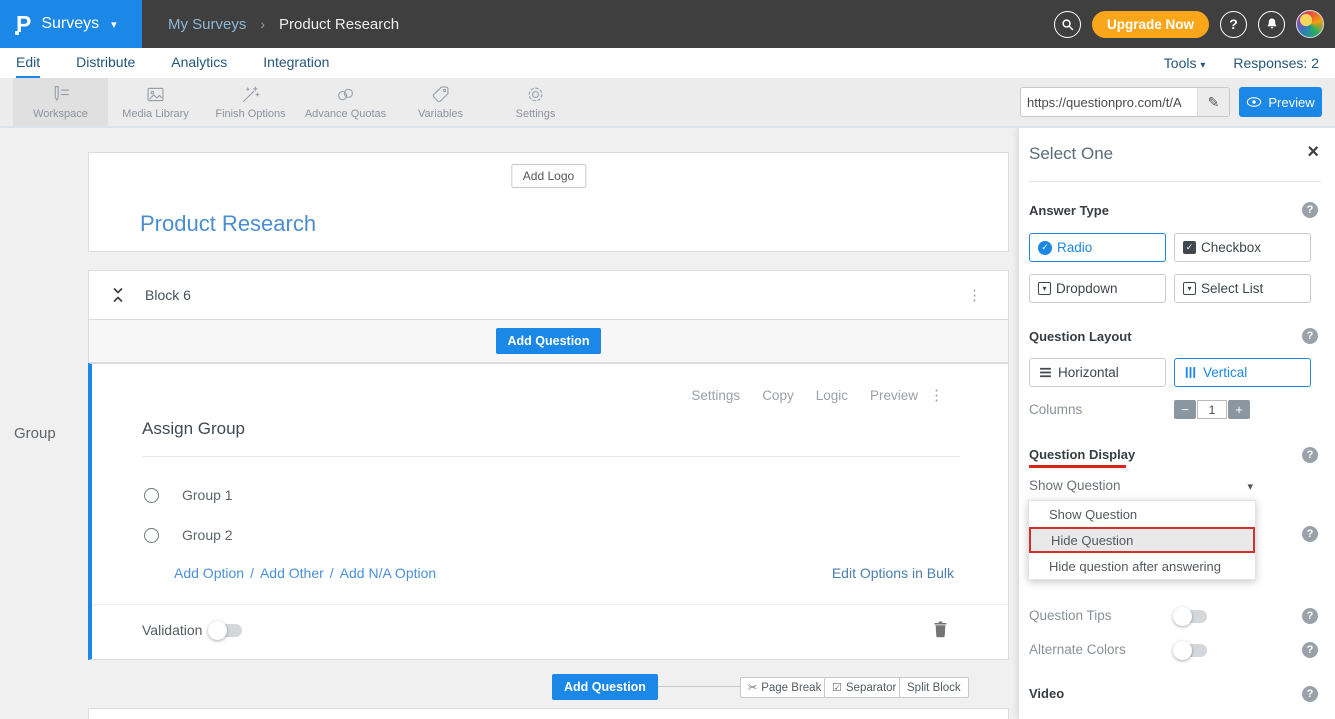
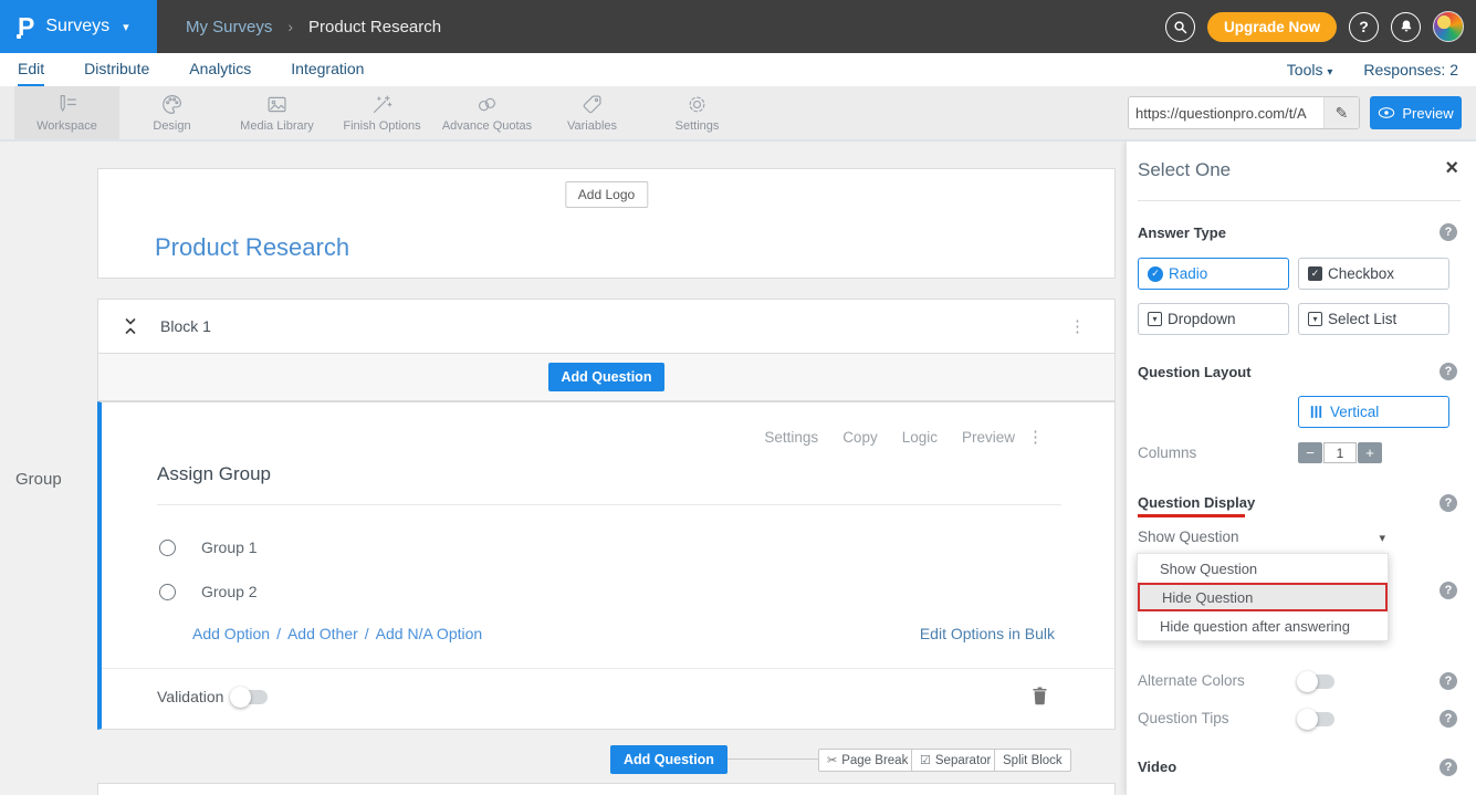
  P
  Surveys
  ▾
  My Surveys
  ›
  Product Research
  Upgrade Now
  ?
  Edit
  Distribute
  Analytics
  Integration
  Tools ▾
  Responses: 2
  Workspace
+ Design
  Media Library
  Finish Options
  Advance Quotas
  Variables
  Settings
  https://questionpro.com/t/A
  ✎
  Preview
  Group
  Add Logo
  Product Research
- Block 6
+ Block 1
  ⋮
  Add Question
  Settings
  Copy
  Logic
  Preview
  ⋮
  Assign Group
  Group 1
  Group 2
  Add Option
  /
  Add Other
  /
  Add N/A Option
  Edit Options in Bulk
  Validation
  Add Question
  ✂
  Page Break
  ☑
  Separator
  Split Block
  Select One
  ×
  Answer Type
  ?
  ✓
  Radio
  ✓
  Checkbox
  ▾
  Dropdown
  ▾
  Select List
  Question Layout
  ?
- Horizontal
  Vertical
  Columns
  −
  1
  +
  Question Display
  ?
  Show Question
  ▾
  Show Question
  Hide Question
  Hide question after answering
  ?
- Question Tips
+ Alternate Colors
  ?
- Alternate Colors
+ Question Tips
  ?
  Video
  ?
